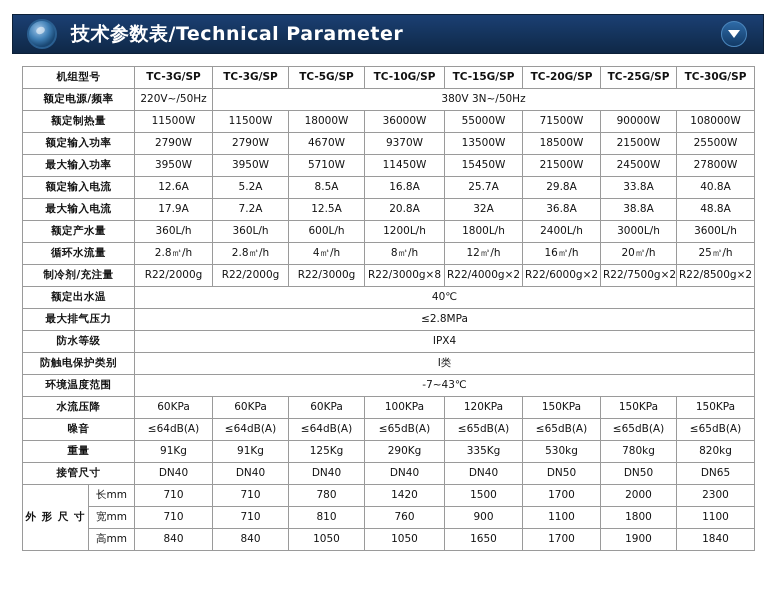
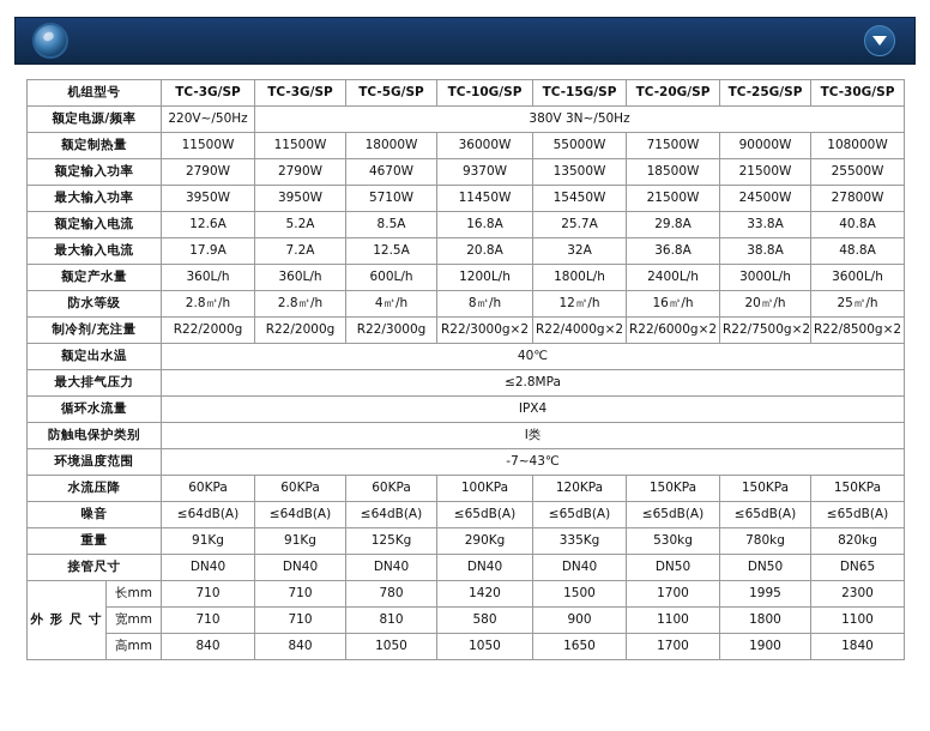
- 技术参数表/Technical Parameter
  机组型号	TC-3G/SP	TC-3G/SP	TC-5G/SP	TC-10G/SP	TC-15G/SP	TC-20G/SP	TC-25G/SP	TC-30G/SP
  额定电源/频率	220V~/50Hz	380V 3N~/50Hz
  额定制热量	11500W	11500W	18000W	36000W	55000W	71500W	90000W	108000W
  额定输入功率	2790W	2790W	4670W	9370W	13500W	18500W	21500W	25500W
  最大输入功率	3950W	3950W	5710W	11450W	15450W	21500W	24500W	27800W
  额定输入电流	12.6A	5.2A	8.5A	16.8A	25.7A	29.8A	33.8A	40.8A
  最大输入电流	17.9A	7.2A	12.5A	20.8A	32A	36.8A	38.8A	48.8A
  额定产水量	360L/h	360L/h	600L/h	1200L/h	1800L/h	2400L/h	3000L/h	3600L/h
- 循环水流量	2.8㎥/h	2.8㎥/h	4㎥/h	8㎥/h	12㎥/h	16㎥/h	20㎥/h	25㎥/h
+ 防水等级	2.8㎥/h	2.8㎥/h	4㎥/h	8㎥/h	12㎥/h	16㎥/h	20㎥/h	25㎥/h
- 制冷剂/充注量	R22/2000g	R22/2000g	R22/3000g	R22/3000g×8	R22/4000g×2	R22/6000g×2	R22/7500g×2	R22/8500g×2
+ 制冷剂/充注量	R22/2000g	R22/2000g	R22/3000g	R22/3000g×2	R22/4000g×2	R22/6000g×2	R22/7500g×2	R22/8500g×2
  额定出水温	40℃
  最大排气压力	≤2.8MPa
- 防水等级	IPX4
+ 循环水流量	IPX4
  防触电保护类别	I类
  环境温度范围	-7~43℃
  水流压降	60KPa	60KPa	60KPa	100KPa	120KPa	150KPa	150KPa	150KPa
  噪音	≤64dB(A)	≤64dB(A)	≤64dB(A)	≤65dB(A)	≤65dB(A)	≤65dB(A)	≤65dB(A)	≤65dB(A)
  重量	91Kg	91Kg	125Kg	290Kg	335Kg	530kg	780kg	820kg
  接管尺寸	DN40	DN40	DN40	DN40	DN40	DN50	DN50	DN65
- 外 形 尺 寸	长mm	710	710	780	1420	1500	1700	2000	2300
+ 外 形 尺 寸	长mm	710	710	780	1420	1500	1700	1995	2300
- 宽mm	710	710	810	760	900	1100	1800	1100
+ 宽mm	710	710	810	580	900	1100	1800	1100
  高mm	840	840	1050	1050	1650	1700	1900	1840
